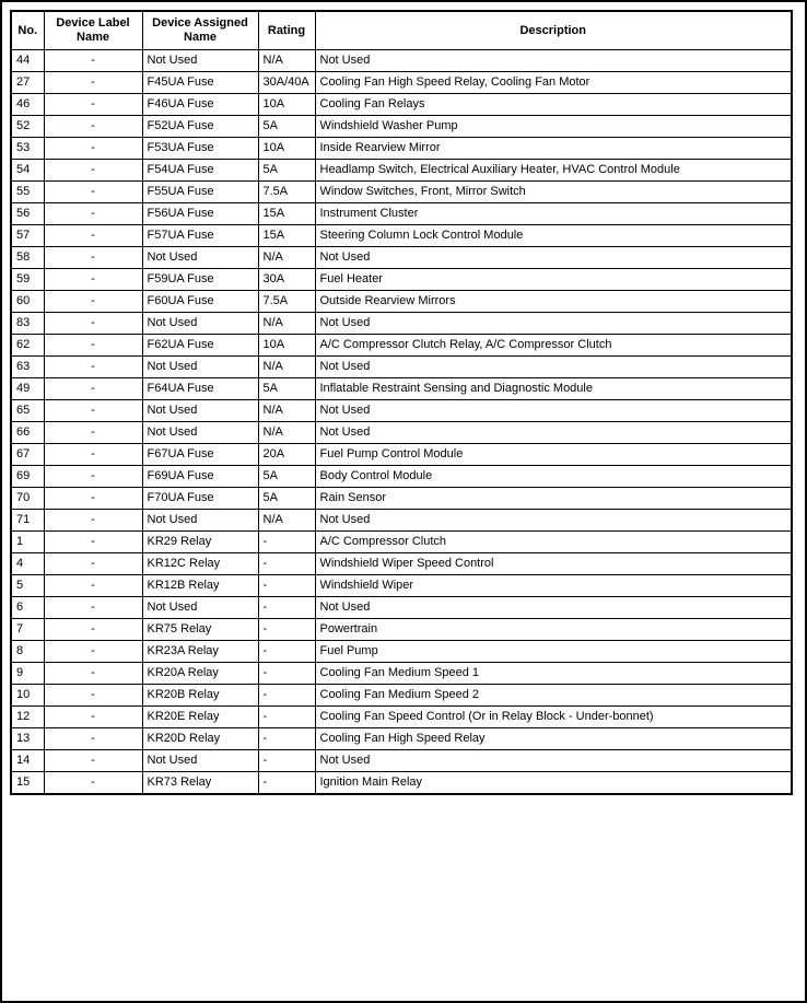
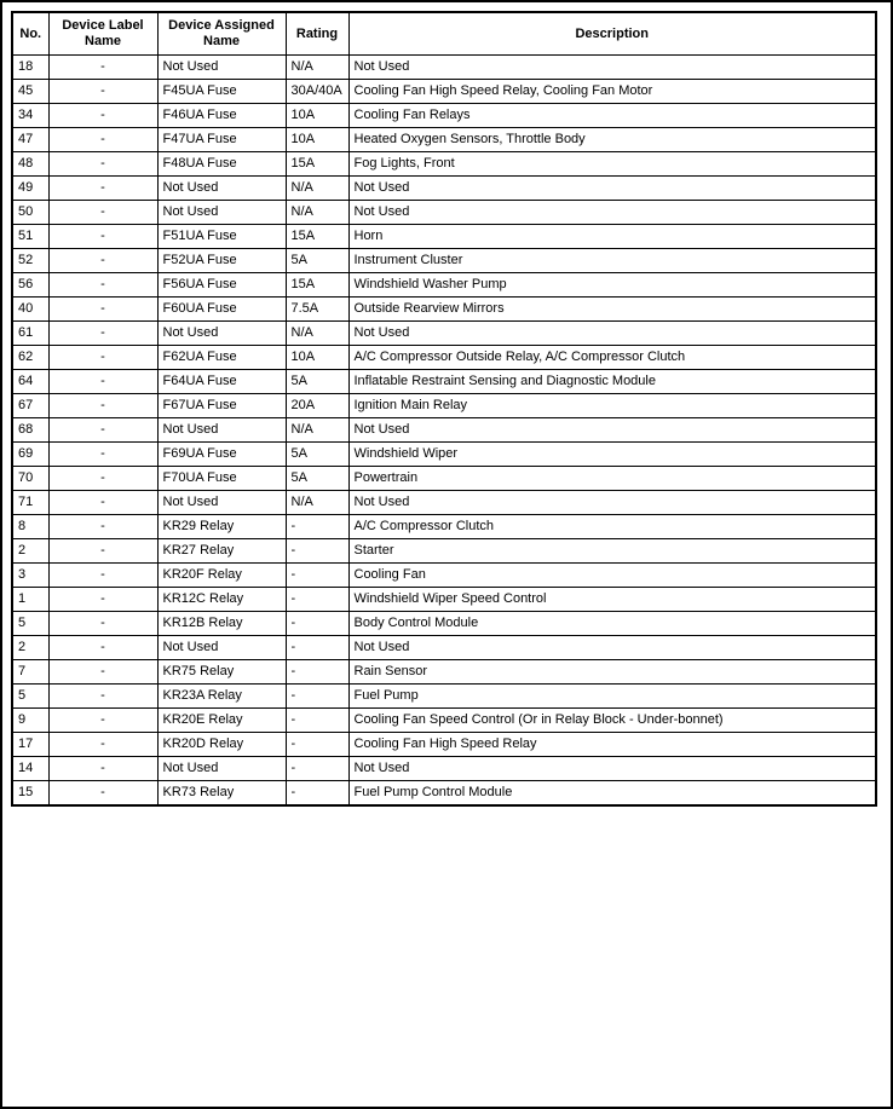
  No.	Device Label Name	Device Assigned Name	Rating	Description
- 44	-	Not Used	N/A	Not Used
+ 18	-	Not Used	N/A	Not Used
- 27	-	F45UA Fuse	30A/40A	Cooling Fan High Speed Relay, Cooling Fan Motor
+ 45	-	F45UA Fuse	30A/40A	Cooling Fan High Speed Relay, Cooling Fan Motor
- 46	-	F46UA Fuse	10A	Cooling Fan Relays
+ 34	-	F46UA Fuse	10A	Cooling Fan Relays
+ 47	-	F47UA Fuse	10A	Heated Oxygen Sensors, Throttle Body
+ 48	-	F48UA Fuse	15A	Fog Lights, Front
+ 49	-	Not Used	N/A	Not Used
+ 50	-	Not Used	N/A	Not Used
+ 51	-	F51UA Fuse	15A	Horn
- 52	-	F52UA Fuse	5A	Windshield Washer Pump
+ 52	-	F52UA Fuse	5A	Instrument Cluster
- 53	-	F53UA Fuse	10A	Inside Rearview Mirror
- 54	-	F54UA Fuse	5A	Headlamp Switch, Electrical Auxiliary Heater, HVAC Control Module
- 55	-	F55UA Fuse	7.5A	Window Switches, Front, Mirror Switch
- 56	-	F56UA Fuse	15A	Instrument Cluster
+ 56	-	F56UA Fuse	15A	Windshield Washer Pump
- 57	-	F57UA Fuse	15A	Steering Column Lock Control Module
- 58	-	Not Used	N/A	Not Used
- 59	-	F59UA Fuse	30A	Fuel Heater
- 60	-	F60UA Fuse	7.5A	Outside Rearview Mirrors
+ 40	-	F60UA Fuse	7.5A	Outside Rearview Mirrors
- 83	-	Not Used	N/A	Not Used
+ 61	-	Not Used	N/A	Not Used
- 62	-	F62UA Fuse	10A	A/C Compressor Clutch Relay, A/C Compressor Clutch
+ 62	-	F62UA Fuse	10A	A/C Compressor Outside Relay, A/C Compressor Clutch
- 63	-	Not Used	N/A	Not Used
- 49	-	F64UA Fuse	5A	Inflatable Restraint Sensing and Diagnostic Module
+ 64	-	F64UA Fuse	5A	Inflatable Restraint Sensing and Diagnostic Module
- 65	-	Not Used	N/A	Not Used
- 66	-	Not Used	N/A	Not Used
- 67	-	F67UA Fuse	20A	Fuel Pump Control Module
+ 67	-	F67UA Fuse	20A	Ignition Main Relay
+ 68	-	Not Used	N/A	Not Used
- 69	-	F69UA Fuse	5A	Body Control Module
+ 69	-	F69UA Fuse	5A	Windshield Wiper
- 70	-	F70UA Fuse	5A	Rain Sensor
+ 70	-	F70UA Fuse	5A	Powertrain
  71	-	Not Used	N/A	Not Used
- 1	-	KR29 Relay	-	A/C Compressor Clutch
+ 8	-	KR29 Relay	-	A/C Compressor Clutch
+ 2	-	KR27 Relay	-	Starter
+ 3	-	KR20F Relay	-	Cooling Fan
- 4	-	KR12C Relay	-	Windshield Wiper Speed Control
+ 1	-	KR12C Relay	-	Windshield Wiper Speed Control
- 5	-	KR12B Relay	-	Windshield Wiper
+ 5	-	KR12B Relay	-	Body Control Module
- 6	-	Not Used	-	Not Used
+ 2	-	Not Used	-	Not Used
- 7	-	KR75 Relay	-	Powertrain
+ 7	-	KR75 Relay	-	Rain Sensor
- 8	-	KR23A Relay	-	Fuel Pump
+ 5	-	KR23A Relay	-	Fuel Pump
- 9	-	KR20A Relay	-	Cooling Fan Medium Speed 1
- 10	-	KR20B Relay	-	Cooling Fan Medium Speed 2
- 12	-	KR20E Relay	-	Cooling Fan Speed Control (Or in Relay Block - Under-bonnet)
+ 9	-	KR20E Relay	-	Cooling Fan Speed Control (Or in Relay Block - Under-bonnet)
- 13	-	KR20D Relay	-	Cooling Fan High Speed Relay
+ 17	-	KR20D Relay	-	Cooling Fan High Speed Relay
  14	-	Not Used	-	Not Used
- 15	-	KR73 Relay	-	Ignition Main Relay
+ 15	-	KR73 Relay	-	Fuel Pump Control Module
